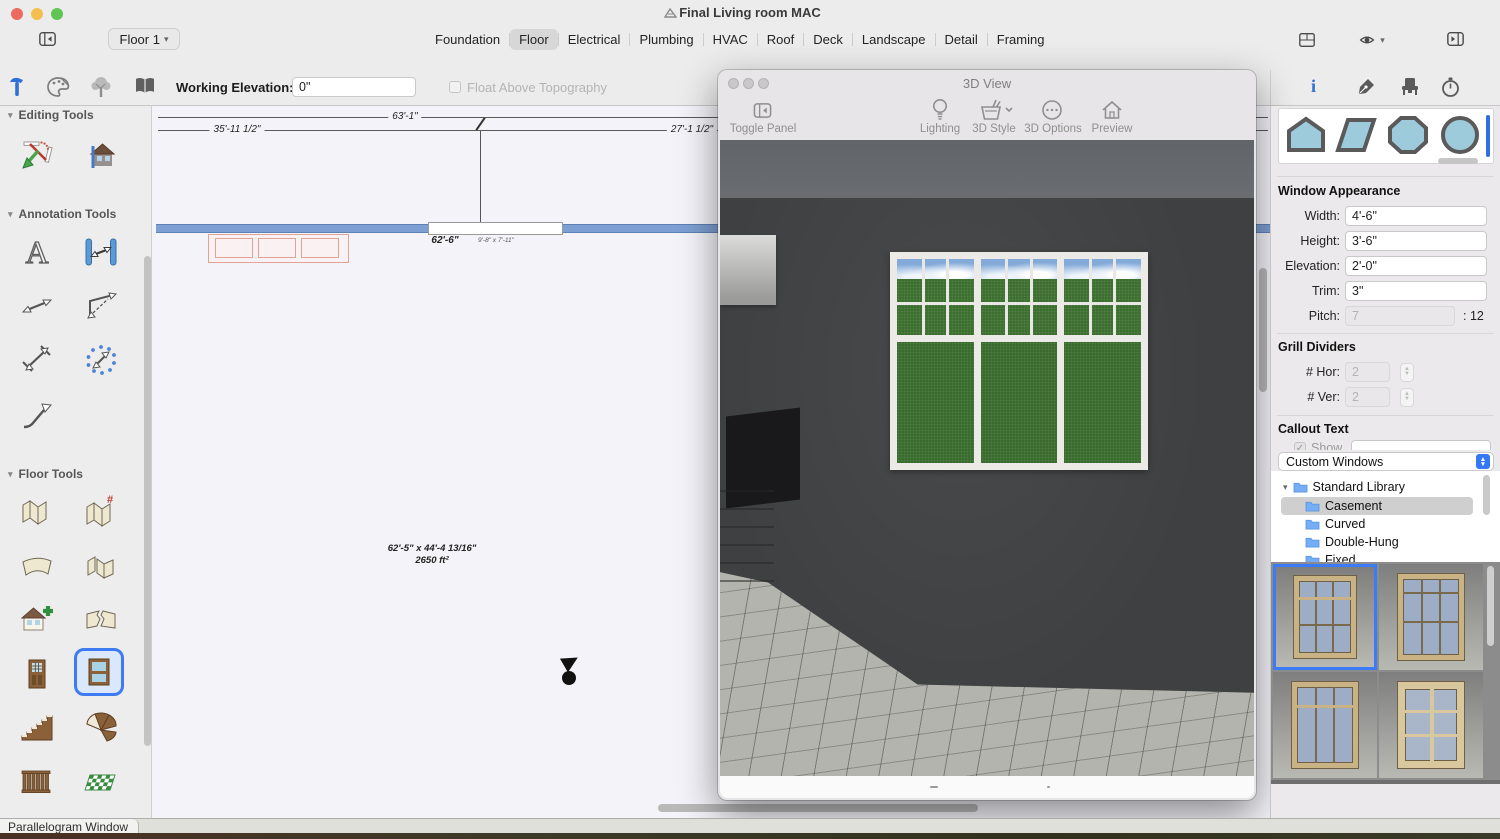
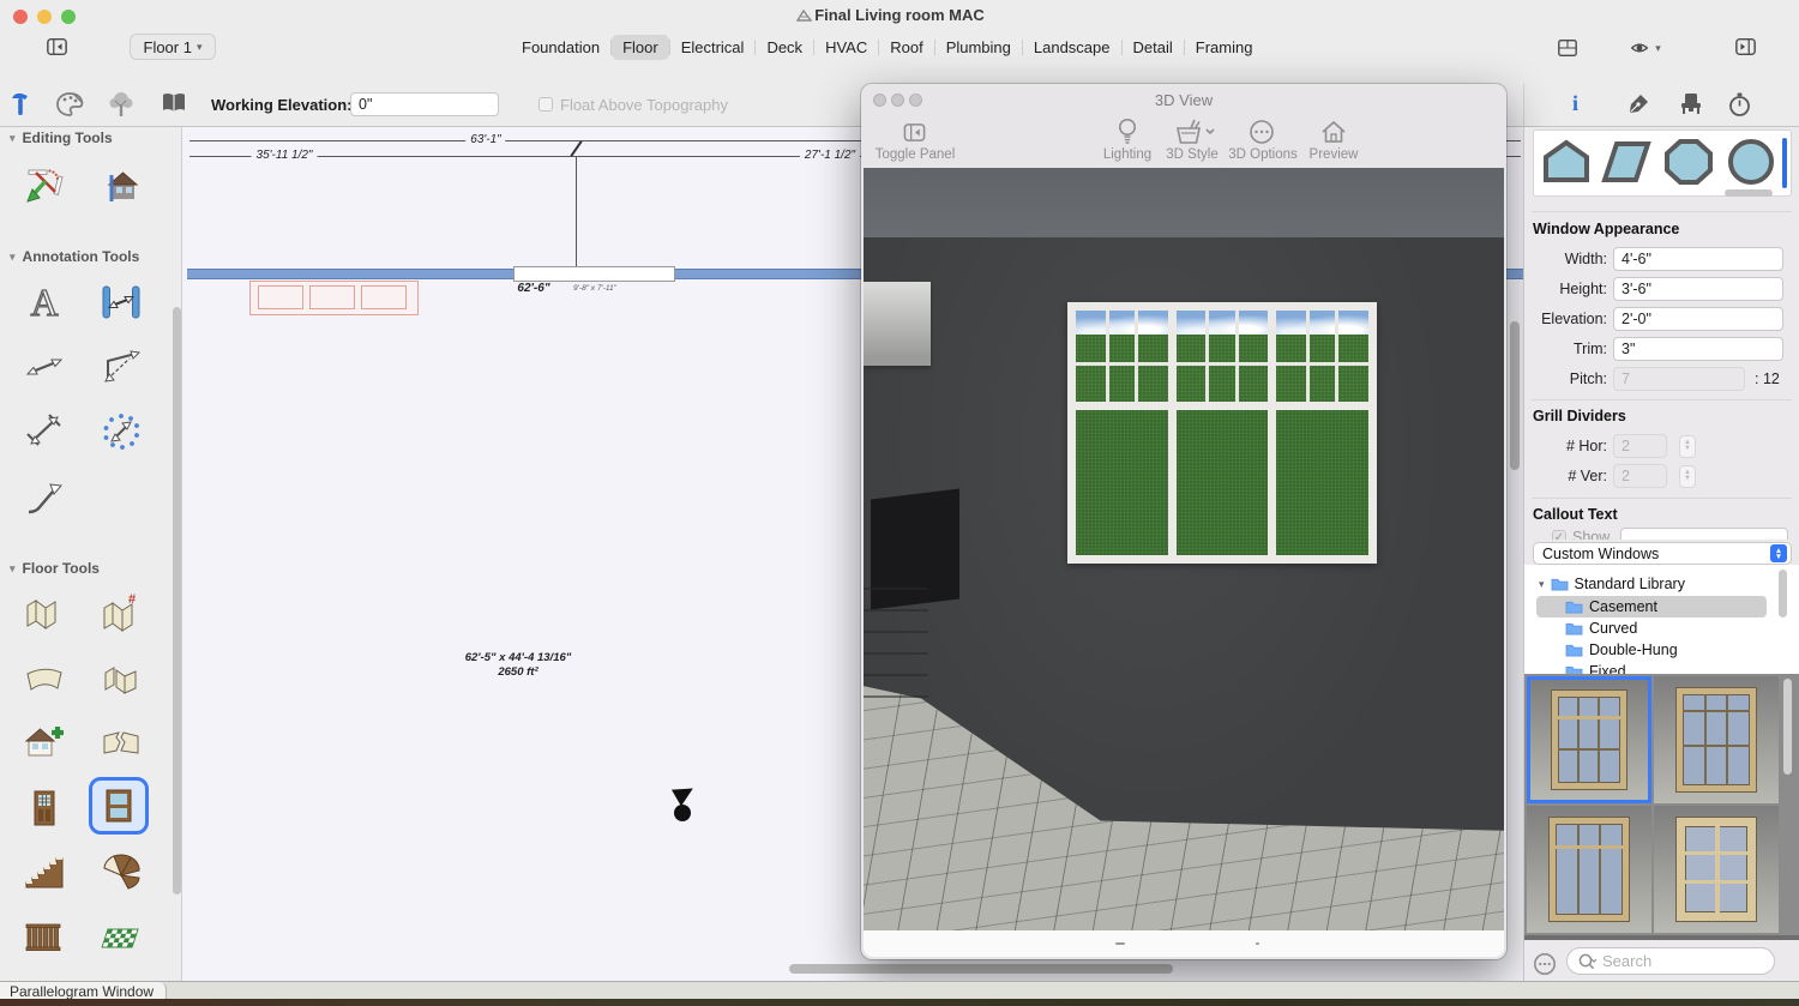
  Final Living room MAC
  Floor 1
  ▾
  Foundation
  Floor
  Electrical
- Plumbing
+ Deck
  HVAC
  Roof
- Deck
+ Plumbing
  Landscape
  Detail
  Framing
  ▾
  Working Elevation
  0"
  Float Above Topography
  i
  ▾
  Editing Tools
  ▾
  Annotation Tools
  A
  ▾
  Floor Tools
  #
  63'-1"
  35'-11 1/2"
  27'-1 1/2"
  62'-6"
  62'-5" x 44'-4 13/16"
  2650 ft²
  3D View
  Toggle Panel
  Lighting
  3D Style
  3D Options
  Preview
  Window Appearance
  Width:
  4'-6"
  Height:
  3'-6"
  Elevation:
  2'-0"
  Trim:
  3"
  Pitch:
  7
  : 12
  Grill Dividers
  # Hor:
  2
  # Ver:
  2
  Callout Text
  ✓
  Show
  Custom Windows
  ▾
  Standard Library
  Casement
  Curved
  Double-Hung
  Fixed
+ Search
  Parallelogram Window
